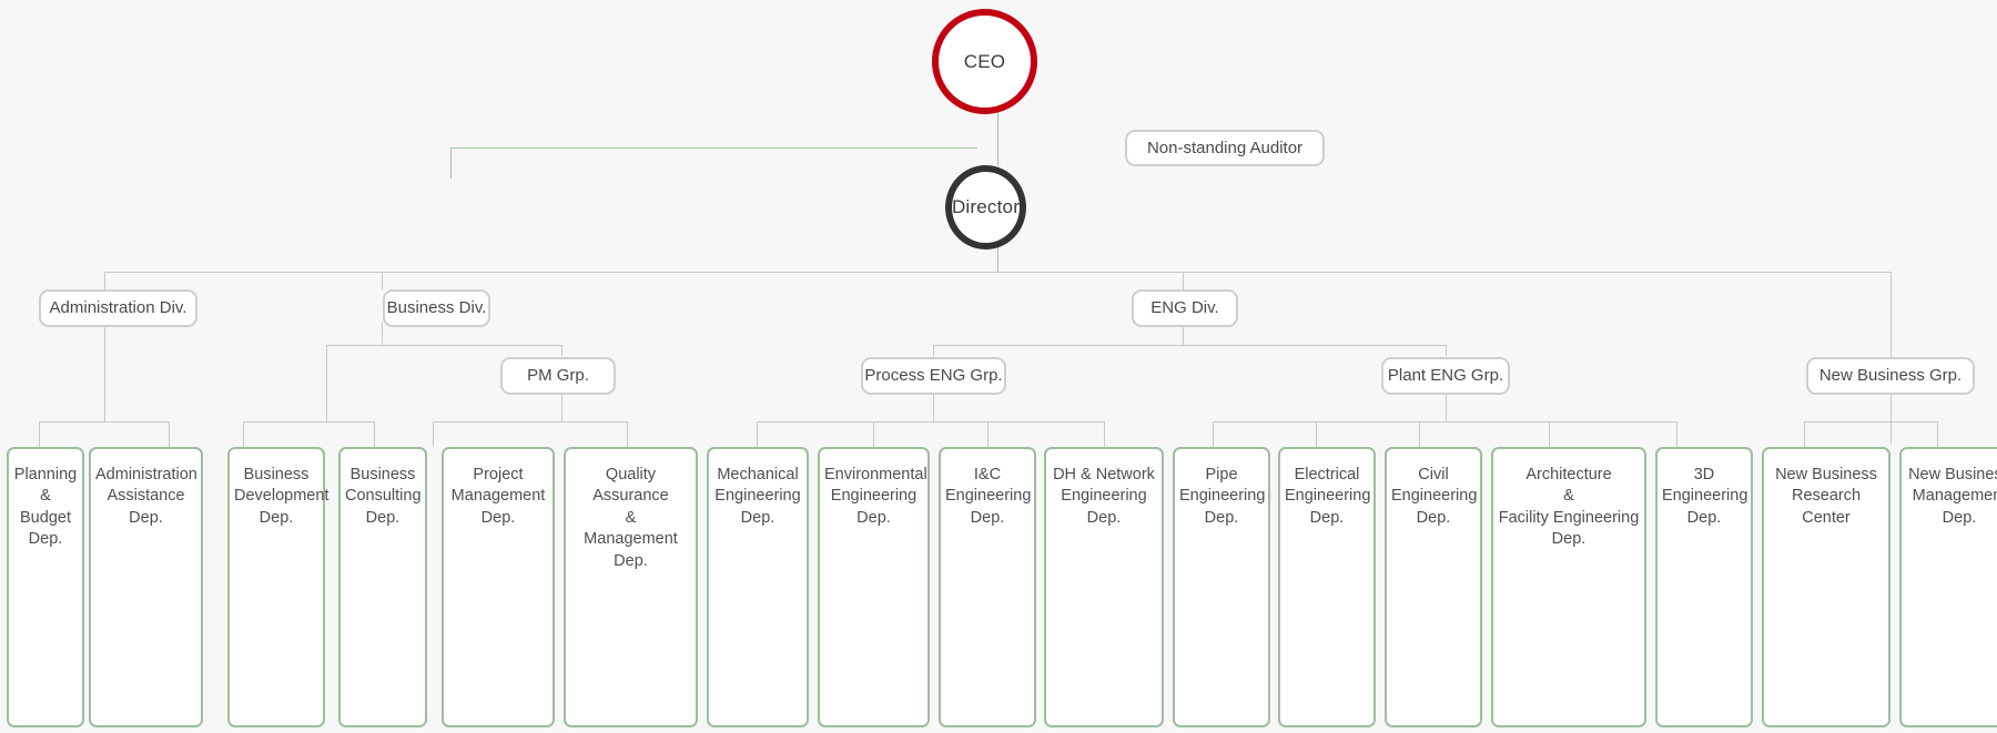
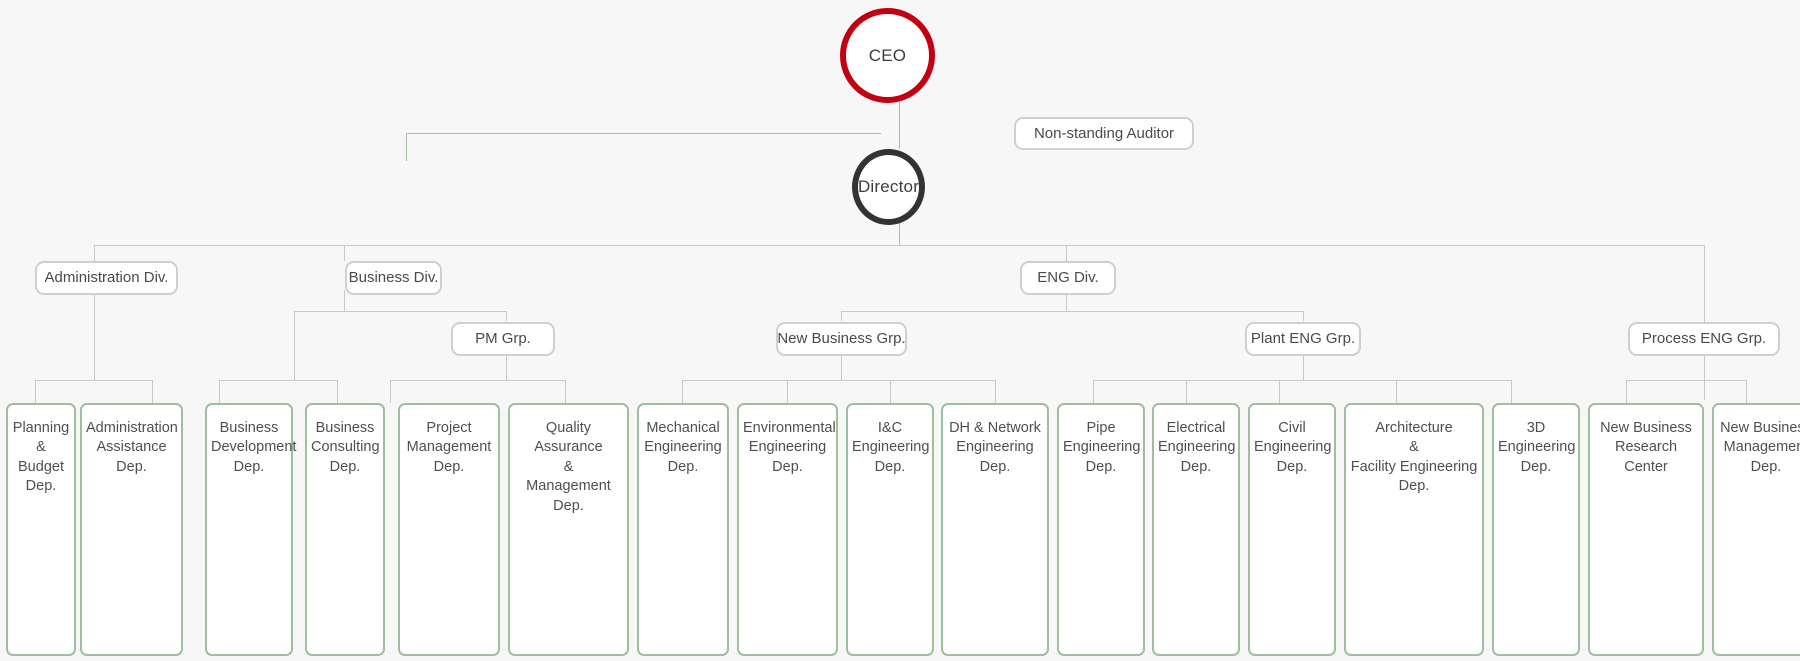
  CEO
  Director
  Non-standing Auditor
  Administration Div.
  Business Div.
  ENG Div.
  PM Grp.
- Process ENG Grp.
+ New Business Grp.
  Plant ENG Grp.
- New Business Grp.
+ Process ENG Grp.
  Planning
  &
  Budget
  Dep.
  Administration
  Assistance
  Dep.
  Business
  Development
  Dep.
  Business
  Consulting
  Dep.
  Project
  Management
  Dep.
  Quality Assurance
  &
  Management
  Dep.
  Mechanical
  Engineering
  Dep.
  Environmental
  Engineering
  Dep.
  I&C
  Engineering
  Dep.
  DH & Network
  Engineering
  Dep.
  Pipe
  Engineering
  Dep.
  Electrical
  Engineering
  Dep.
  Civil
  Engineering
  Dep.
  Architecture
  &
  Facility Engineering
  Dep.
  3D
  Engineering
  Dep.
  New Business
  Research Center
  New Busine
  Manageme
  Dep.
